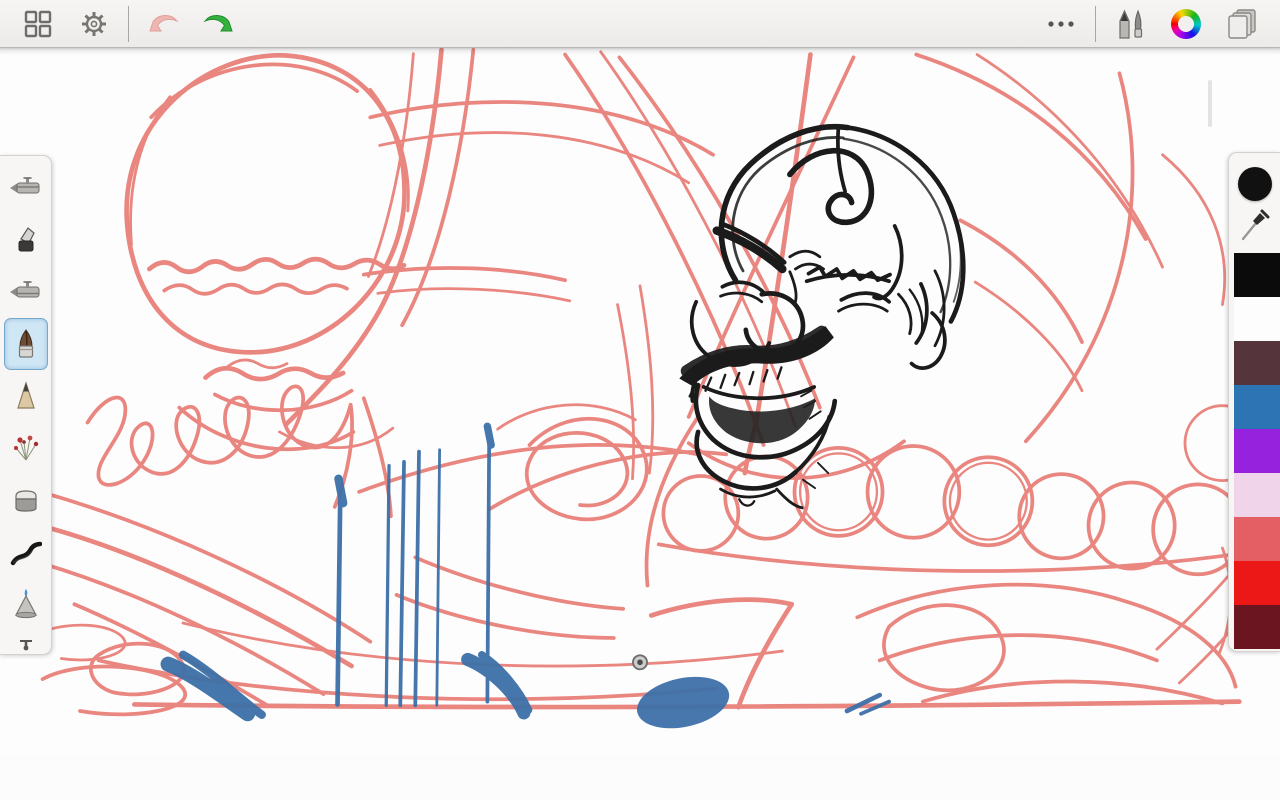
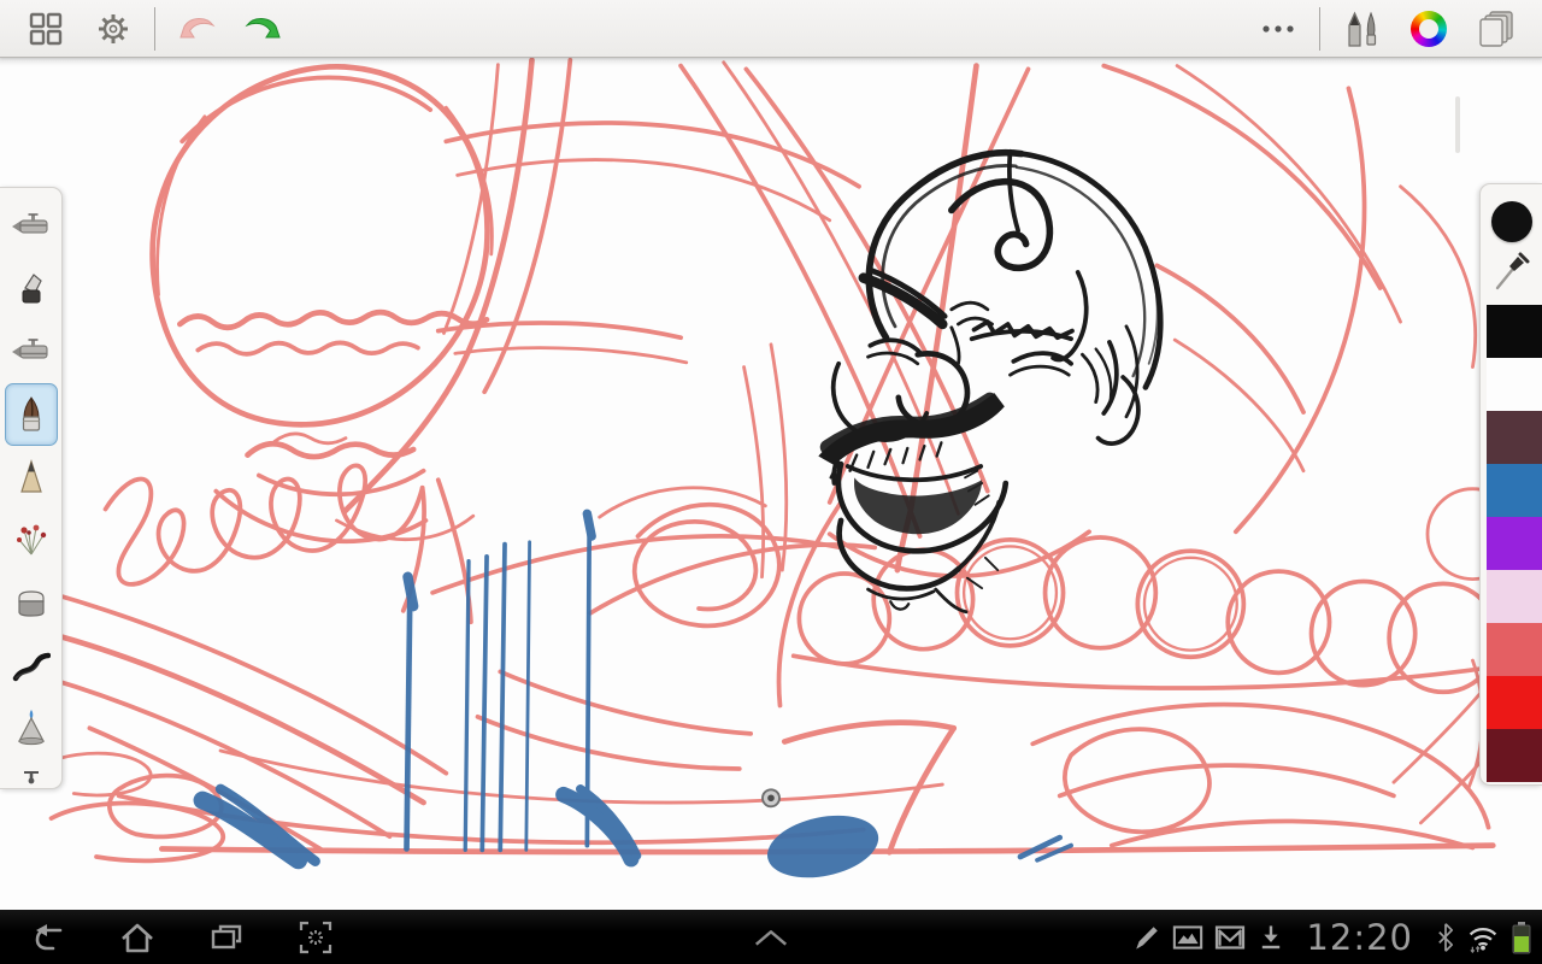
+ 12:20
